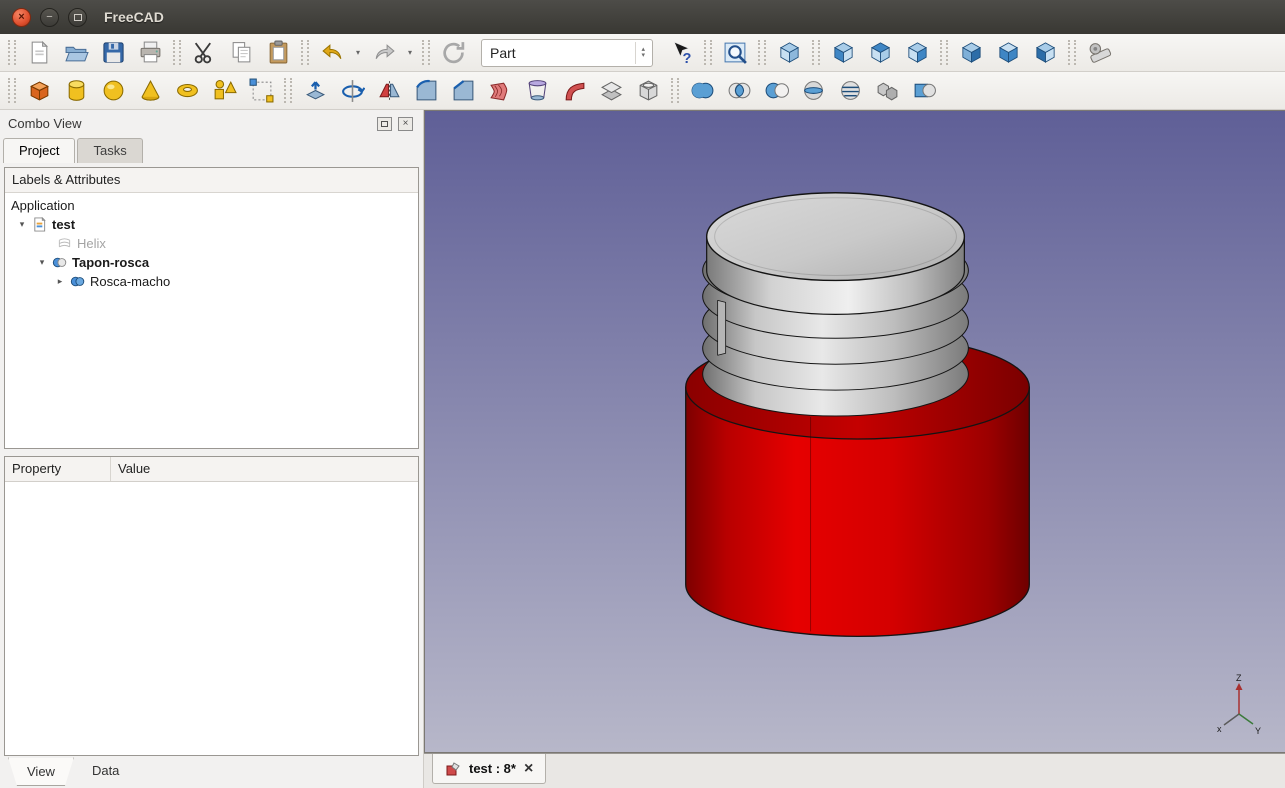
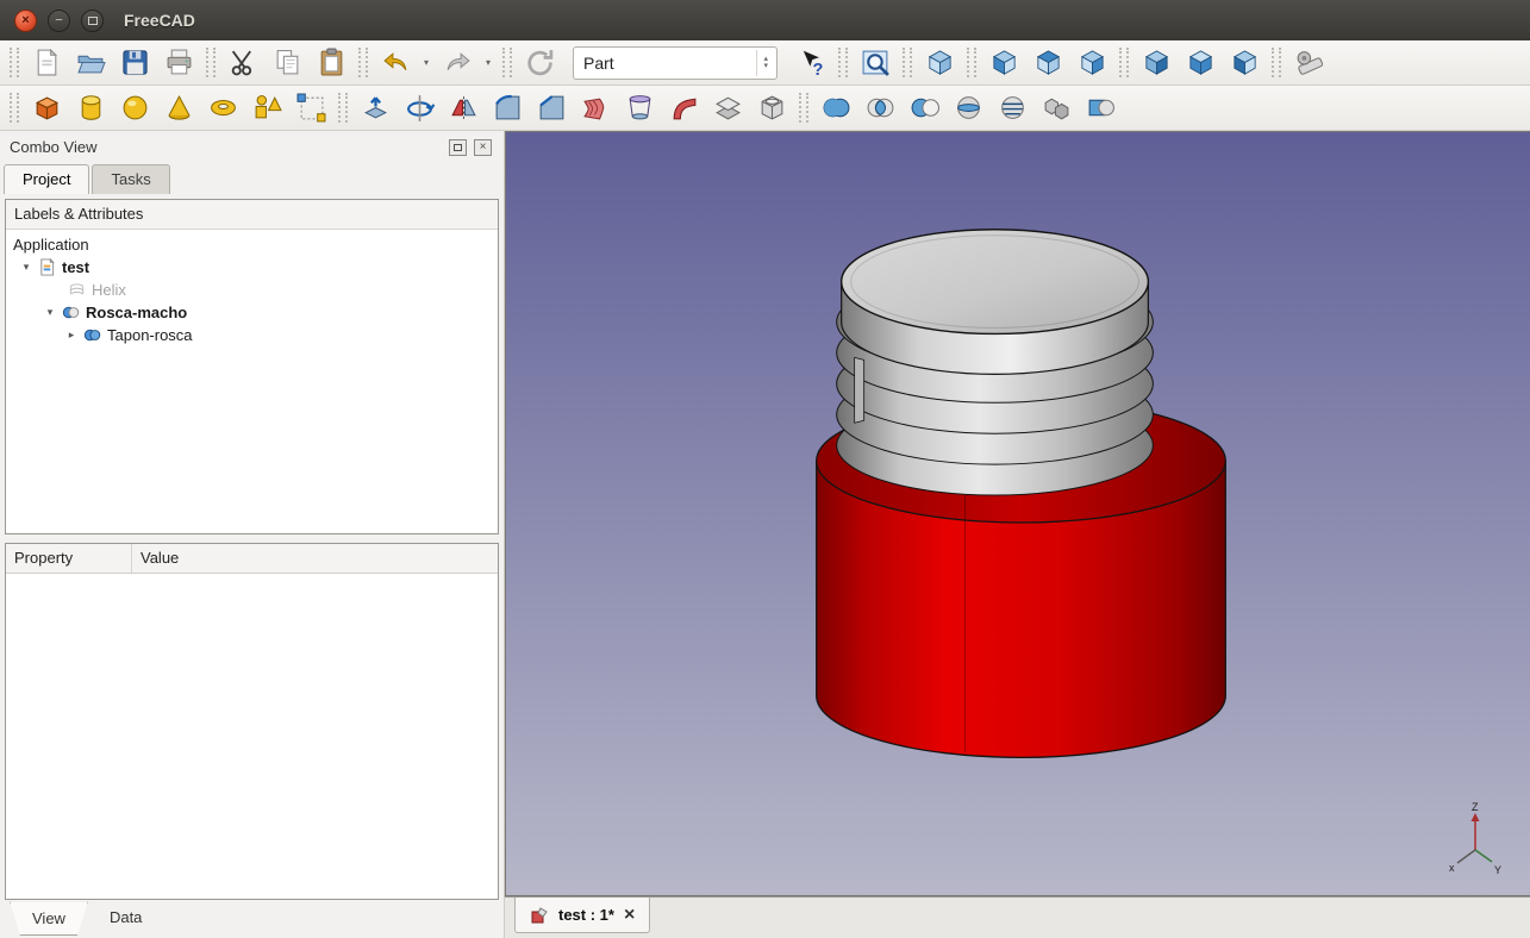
  ×
  −
  FreeCAD
  ▾
  ▾
  Part
  ?
  Combo View
  ×
  Project
  Tasks
  Labels & Attributes
  Application
  ▾
  test
  Helix
  ▾
- Tapon-rosca
+ Rosca-macho
  ▸
- Rosca-macho
+ Tapon-rosca
  Property
  Value
  View
  Data
  Z
  x
  Y
- test : 8*
+ test : 1*
  ×
